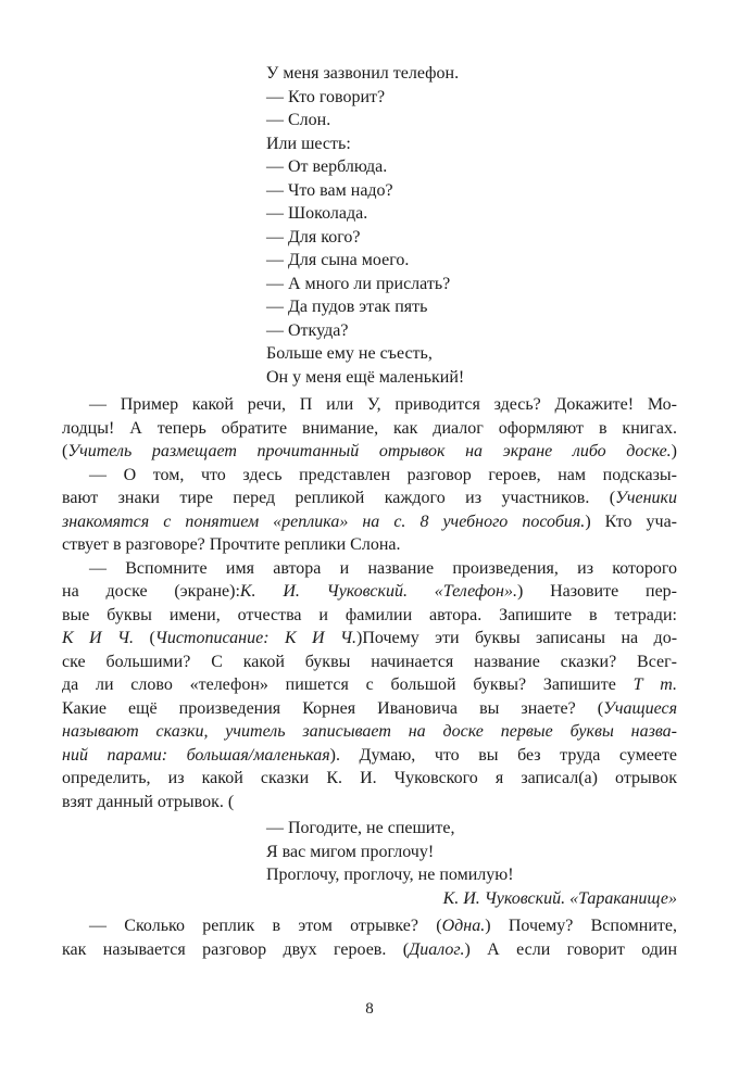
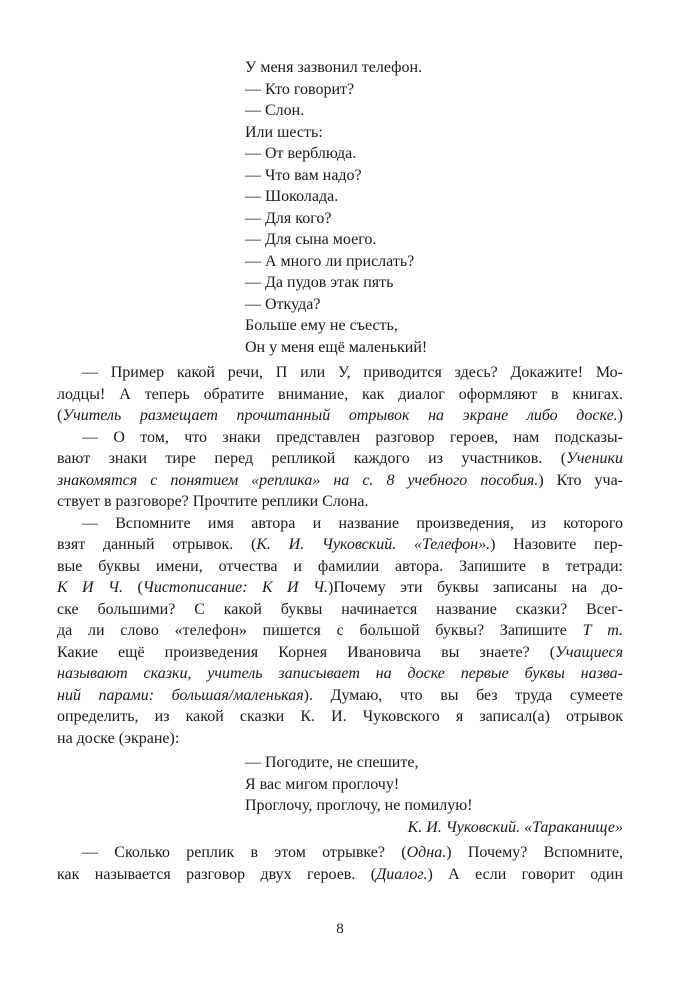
  У меня зазвонил телефон.
  — Кто говорит?
  — Слон.
  Или шесть:
  — От верблюда.
  — Что вам надо?
  — Шоколада.
  — Для кого?
  — Для сына моего.
  — А много ли прислать?
  — Да пудов этак пять
  — Откуда?
  Больше ему не съесть,
  Он у меня ещё маленький!
  — Пример какой речи, П или У, приводится здесь? Докажите! Мо-
  лодцы! А теперь обратите внимание, как диалог оформляют в книгах.
  (Учитель размещает прочитанный отрывок на экране либо доске.)
- — О том, что здесь представлен разговор героев, нам подсказы-
+ — О том, что знаки представлен разговор героев, нам подсказы-
  вают знаки тире перед репликой каждого из участников. (Ученики
  знакомятся с понятием «реплика» на с. 8 учебного пособия.) Кто уча-
  ствует в разговоре? Прочтите реплики Слона.
  — Вспомните имя автора и название произведения, из которого
- на доске (экране):К. И. Чуковский. «Телефон».) Назовите пер-
+ взят данный отрывок. (К. И. Чуковский. «Телефон».) Назовите пер-
  вые буквы имени, отчества и фамилии автора. Запишите в тетради:
  К И Ч. (Чистописание: К И Ч.)Почему эти буквы записаны на до-
  ске большими? С какой буквы начинается название сказки? Всег-
  да ли слово «телефон» пишется с большой буквы? Запишите Т т.
  Какие ещё произведения Корнея Ивановича вы знаете? (Учащиеся
  называют сказки, учитель записывает на доске первые буквы назва-
  ний парами: большая/маленькая). Думаю, что вы без труда сумеете
  определить, из какой сказки К. И. Чуковского я записал(а) отрывок
- взят данный отрывок. (
+ на доске (экране):
  — Погодите, не спешите,
  Я вас мигом проглочу!
  Проглочу, проглочу, не помилую!
  К. И. Чуковский. «Тараканище»
  — Сколько реплик в этом отрывке? (Одна.) Почему? Вспомните,
  как называется разговор двух героев. (Диалог.) А если говорит один
  8
